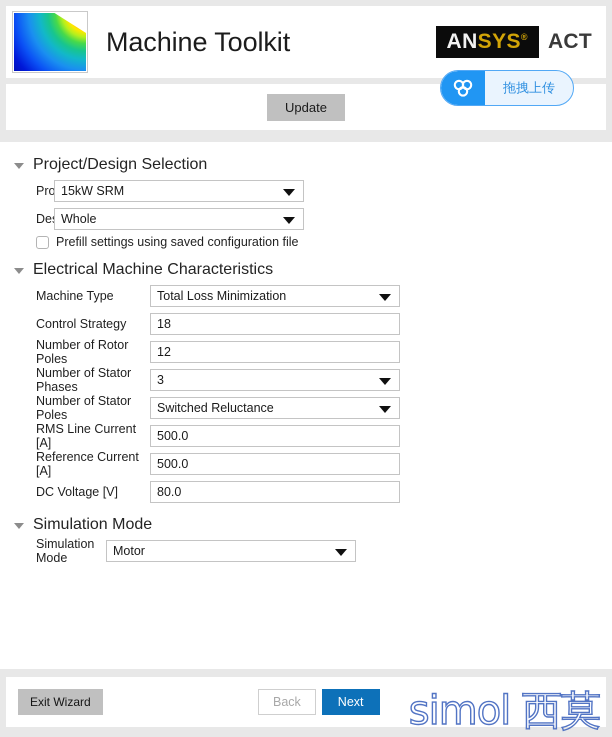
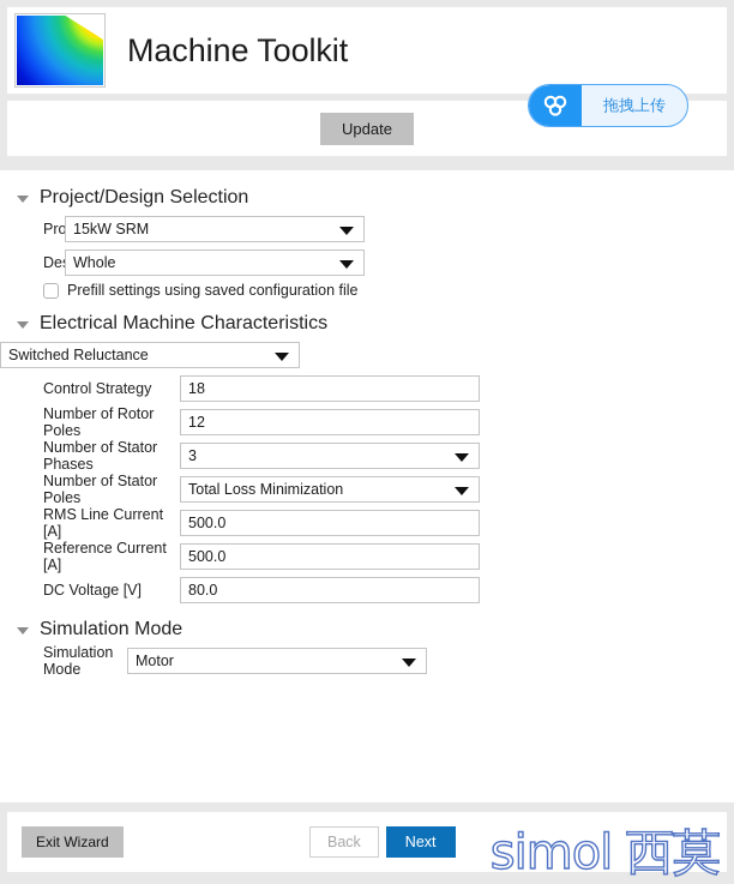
  Machine Toolkit
- ANSYS®
- ACT
  拖拽上传
  Update
  Project/Design Selection
  15kW SRM
  Whole
  Prefill settings using saved configuration file
  Electrical Machine Characteristics
- Machine Type
- Total Loss Minimization
+ Switched Reluctance
  Control Strategy
  18
  Number of Rotor Poles
  12
  Number of Stator Phases
  3
  Number of Stator Poles
- Switched Reluctance
+ Total Loss Minimization
  RMS Line Current [A]
  500.0
  Reference Current [A]
  500.0
  DC Voltage [V]
  80.0
  Simulation Mode
  Simulation Mode
  Motor
  Exit Wizard
  Back
  Next
  simol 西莫
